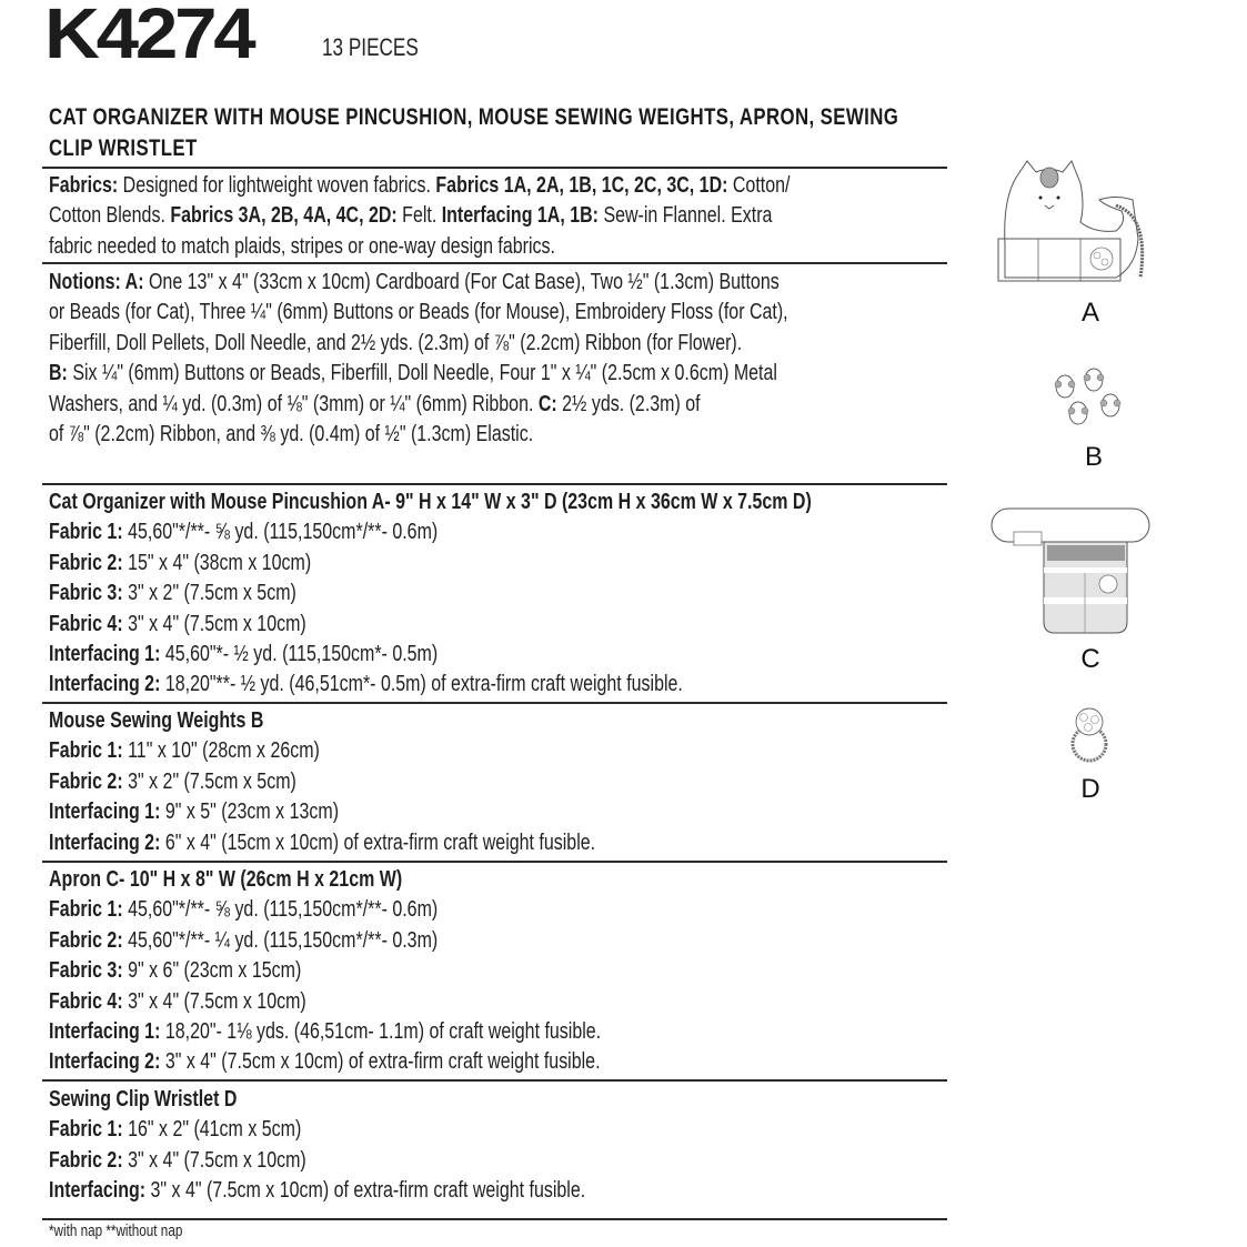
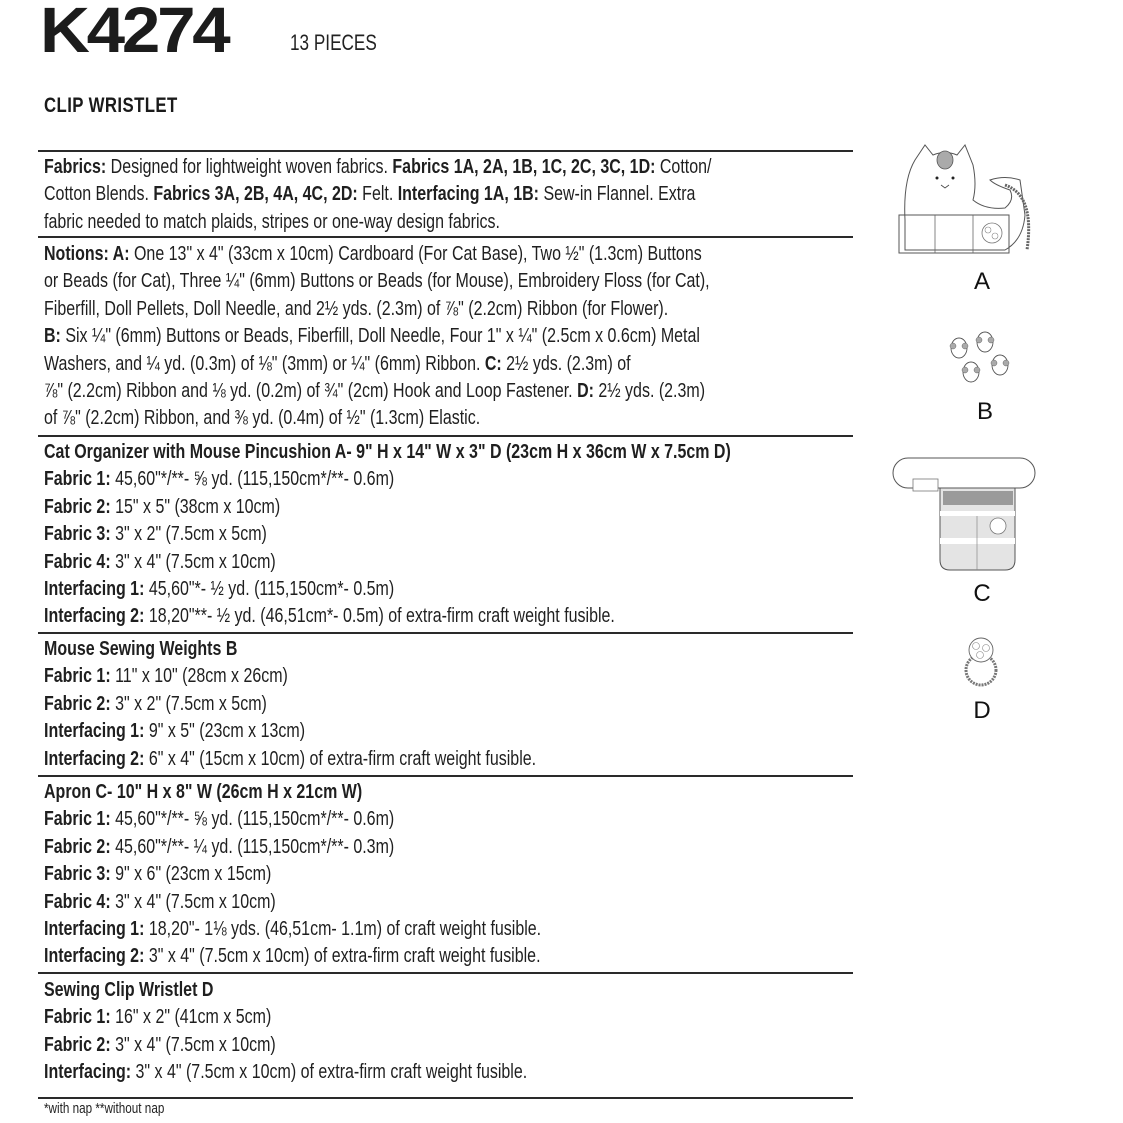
  K4274
  13 PIECES
- CAT ORGANIZER WITH MOUSE PINCUSHION, MOUSE SEWING WEIGHTS, APRON, SEWING
  CLIP WRISTLET
  Fabrics: Designed for lightweight woven fabrics. Fabrics 1A, 2A, 1B, 1C, 2C, 3C, 1D: Cotton/
  Cotton Blends. Fabrics 3A, 2B, 4A, 4C, 2D: Felt. Interfacing 1A, 1B: Sew-in Flannel. Extra
  fabric needed to match plaids, stripes or one-way design fabrics.
  Notions: A: One 13" x 4" (33cm x 10cm) Cardboard (For Cat Base), Two ½" (1.3cm) Buttons
  or Beads (for Cat), Three ¼" (6mm) Buttons or Beads (for Mouse), Embroidery Floss (for Cat),
  Fiberfill, Doll Pellets, Doll Needle, and 2½ yds. (2.3m) of ⅞" (2.2cm) Ribbon (for Flower).
  B: Six ¼" (6mm) Buttons or Beads, Fiberfill, Doll Needle, Four 1" x ¼" (2.5cm x 0.6cm) Metal
  Washers, and ¼ yd. (0.3m) of ⅛" (3mm) or ¼" (6mm) Ribbon. C: 2½ yds. (2.3m) of
+ ⅞" (2.2cm) Ribbon and ⅛ yd. (0.2m) of ¾" (2cm) Hook and Loop Fastener. D: 2½ yds. (2.3m)
  of ⅞" (2.2cm) Ribbon, and ⅜ yd. (0.4m) of ½" (1.3cm) Elastic.
  Cat Organizer with Mouse Pincushion A- 9" H x 14" W x 3" D (23cm H x 36cm W x 7.5cm D)
  Fabric 1: 45,60"*/**- ⅝ yd. (115,150cm*/**- 0.6m)
- Fabric 2: 15" x 4" (38cm x 10cm)
+ Fabric 2: 15" x 5" (38cm x 10cm)
  Fabric 3: 3" x 2" (7.5cm x 5cm)
  Fabric 4: 3" x 4" (7.5cm x 10cm)
  Interfacing 1: 45,60"*- ½ yd. (115,150cm*- 0.5m)
  Interfacing 2: 18,20"**- ½ yd. (46,51cm*- 0.5m) of extra-firm craft weight fusible.
  Mouse Sewing Weights B
  Fabric 1: 11" x 10" (28cm x 26cm)
  Fabric 2: 3" x 2" (7.5cm x 5cm)
  Interfacing 1: 9" x 5" (23cm x 13cm)
  Interfacing 2: 6" x 4" (15cm x 10cm) of extra-firm craft weight fusible.
  Apron C- 10" H x 8" W (26cm H x 21cm W)
  Fabric 1: 45,60"*/**- ⅝ yd. (115,150cm*/**- 0.6m)
  Fabric 2: 45,60"*/**- ¼ yd. (115,150cm*/**- 0.3m)
  Fabric 3: 9" x 6" (23cm x 15cm)
  Fabric 4: 3" x 4" (7.5cm x 10cm)
  Interfacing 1: 18,20"- 1⅛ yds. (46,51cm- 1.1m) of craft weight fusible.
  Interfacing 2: 3" x 4" (7.5cm x 10cm) of extra-firm craft weight fusible.
  Sewing Clip Wristlet D
  Fabric 1: 16" x 2" (41cm x 5cm)
  Fabric 2: 3" x 4" (7.5cm x 10cm)
  Interfacing: 3" x 4" (7.5cm x 10cm) of extra-firm craft weight fusible.
  *with nap **without nap
  A
  B
  C
  D
